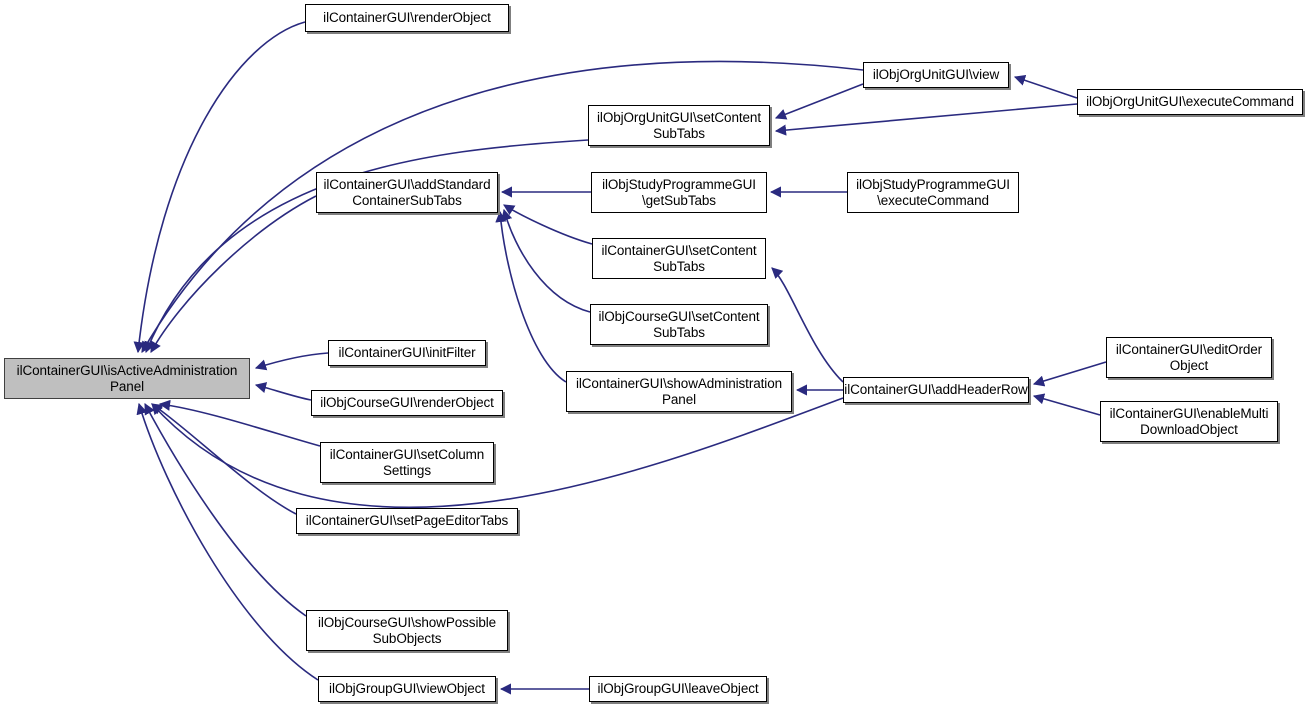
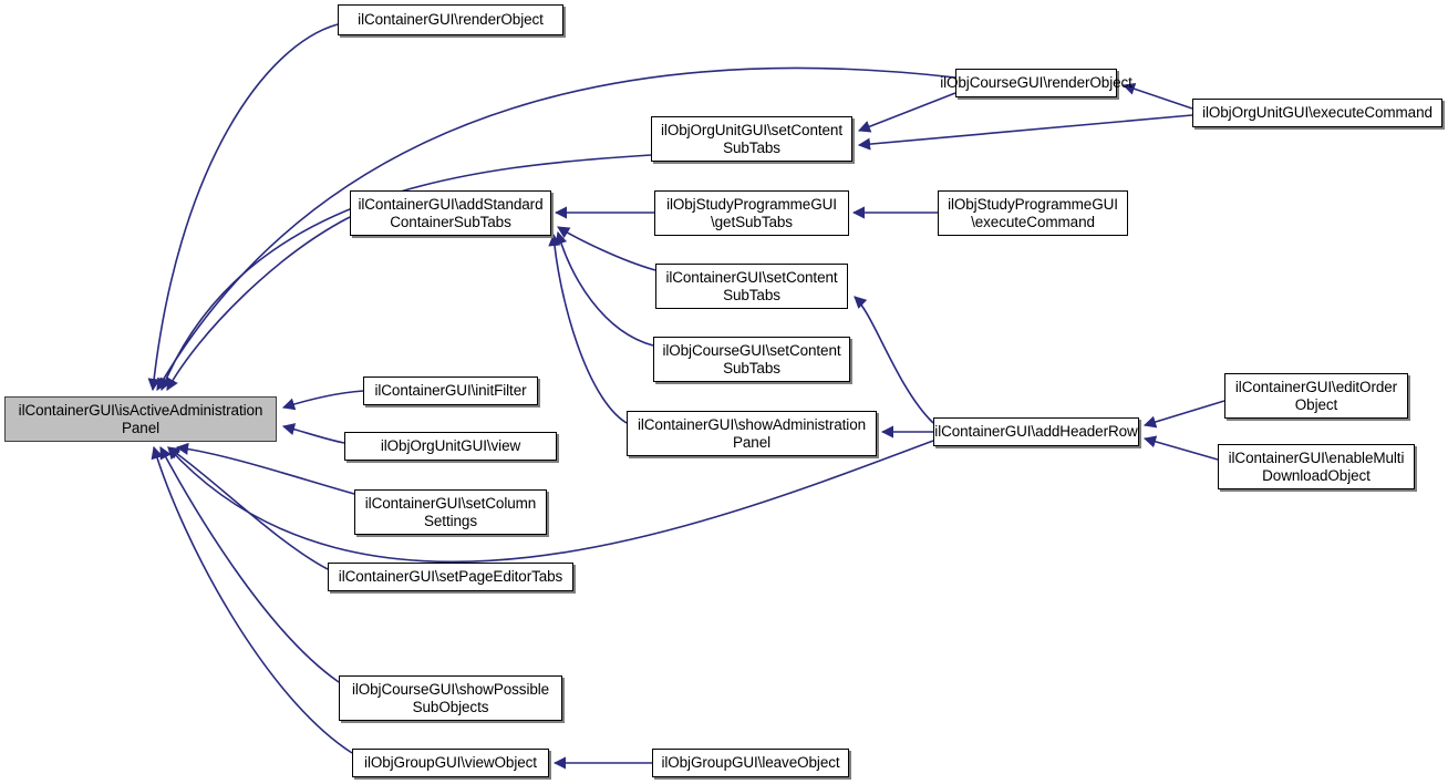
  ilContainerGUI\isActiveAdministration
  Panel
  ilContainerGUI\renderObject
  ilContainerGUI\addStandard
  ContainerSubTabs
  ilContainerGUI\initFilter
- ilObjCourseGUI\renderObject
+ ilObjOrgUnitGUI\view
  ilContainerGUI\setColumn
  Settings
  ilContainerGUI\setPageEditorTabs
  ilObjCourseGUI\showPossible
  SubObjects
  ilObjGroupGUI\viewObject
  ilObjOrgUnitGUI\setContent
  SubTabs
  ilObjStudyProgrammeGUI
  \getSubTabs
  ilContainerGUI\setContent
  SubTabs
  ilObjCourseGUI\setContent
  SubTabs
  ilContainerGUI\showAdministration
  Panel
- ilObjOrgUnitGUI\view
+ ilObjCourseGUI\renderObject
  ilObjStudyProgrammeGUI
  \executeCommand
  ilContainerGUI\addHeaderRow
  ilObjOrgUnitGUI\executeCommand
  ilContainerGUI\editOrder
  Object
  ilContainerGUI\enableMulti
  DownloadObject
  ilObjGroupGUI\leaveObject
